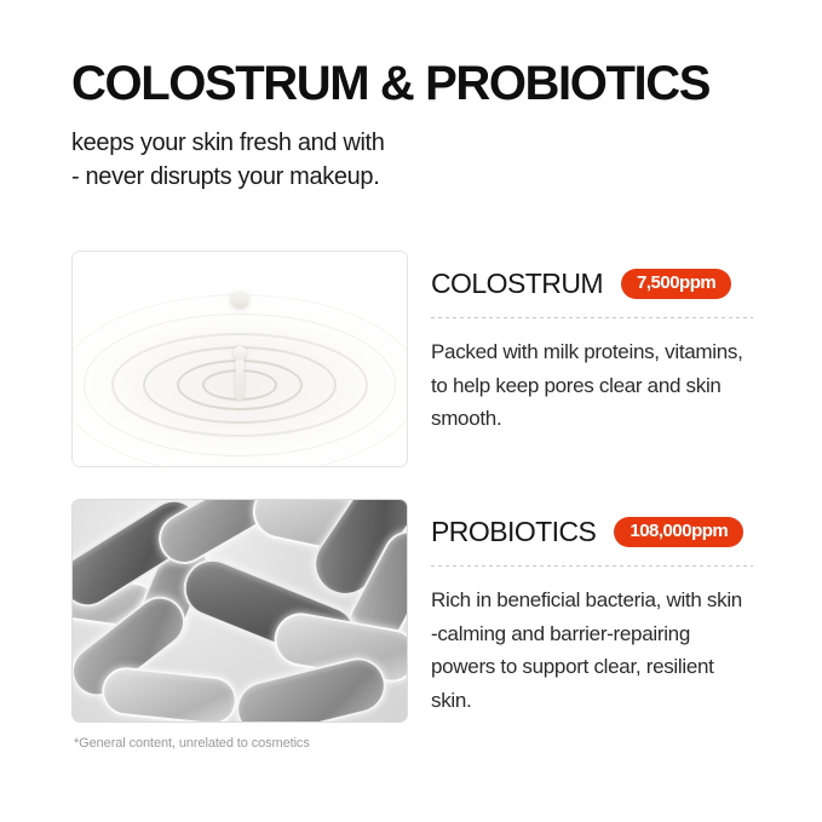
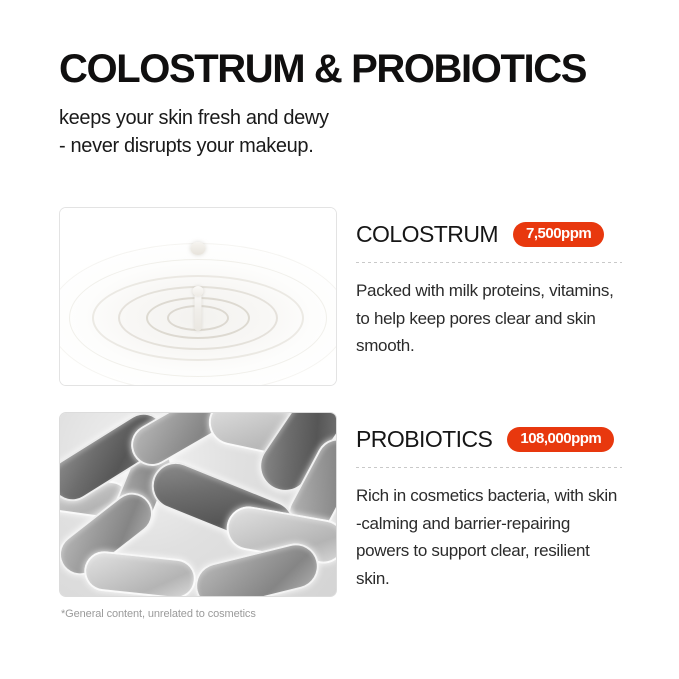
  COLOSTRUM & PROBIOTICS
- keeps your skin fresh and with
+ keeps your skin fresh and dewy
  - never disrupts your makeup.
  COLOSTRUM
  7,500ppm
  Packed with milk proteins, vitamins,
  to help keep pores clear and skin
  smooth.
  PROBIOTICS
  108,000ppm
- Rich in beneficial bacteria, with skin
+ Rich in cosmetics bacteria, with skin
  -calming and barrier-repairing
  powers to support clear, resilient
  skin.
  *General content, unrelated to cosmetics
